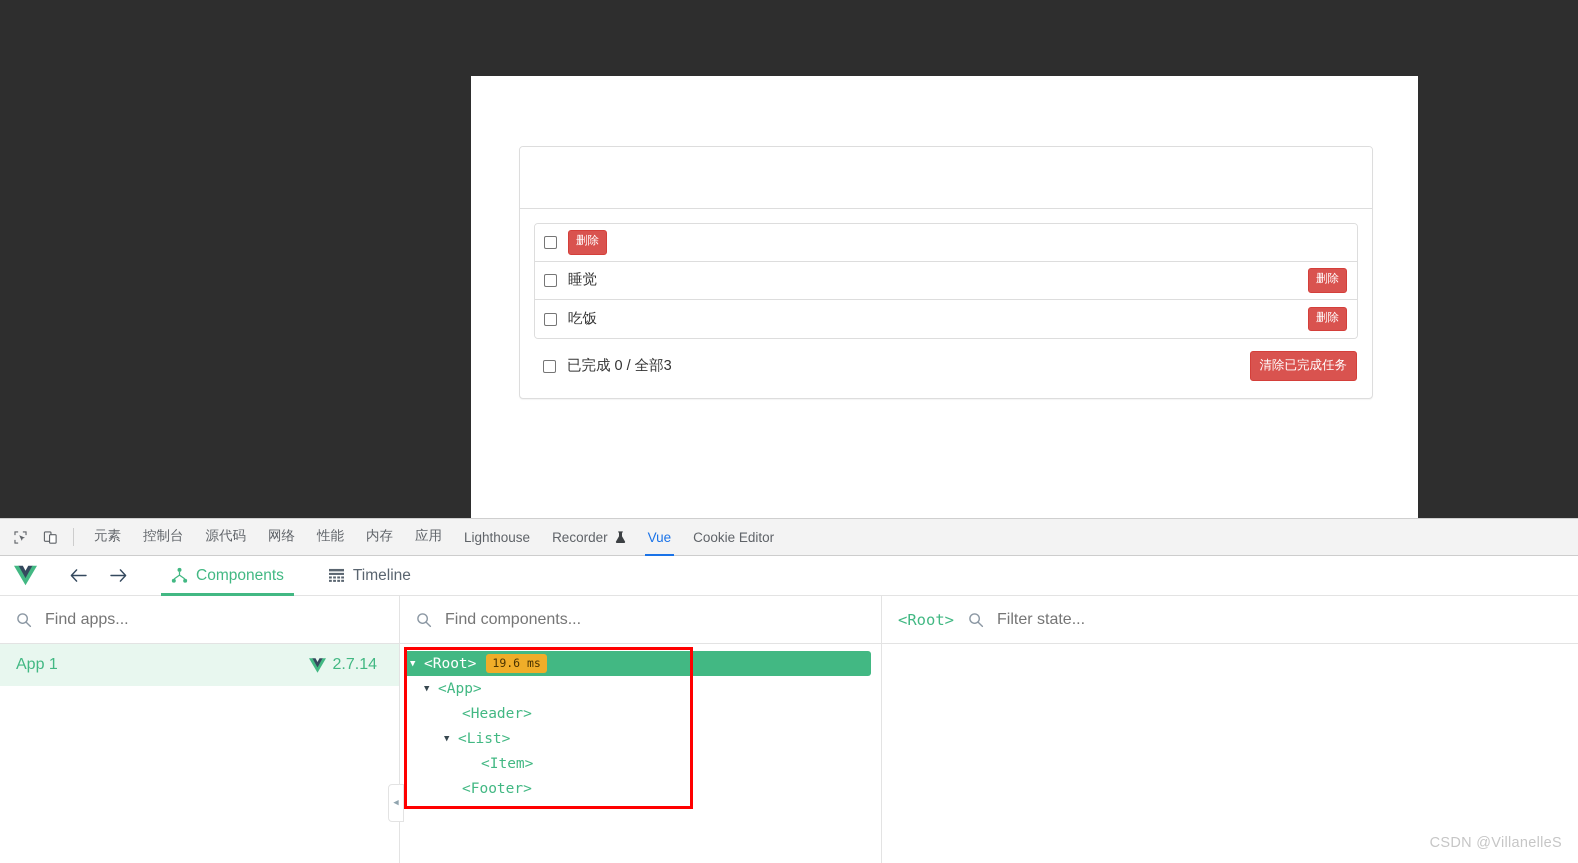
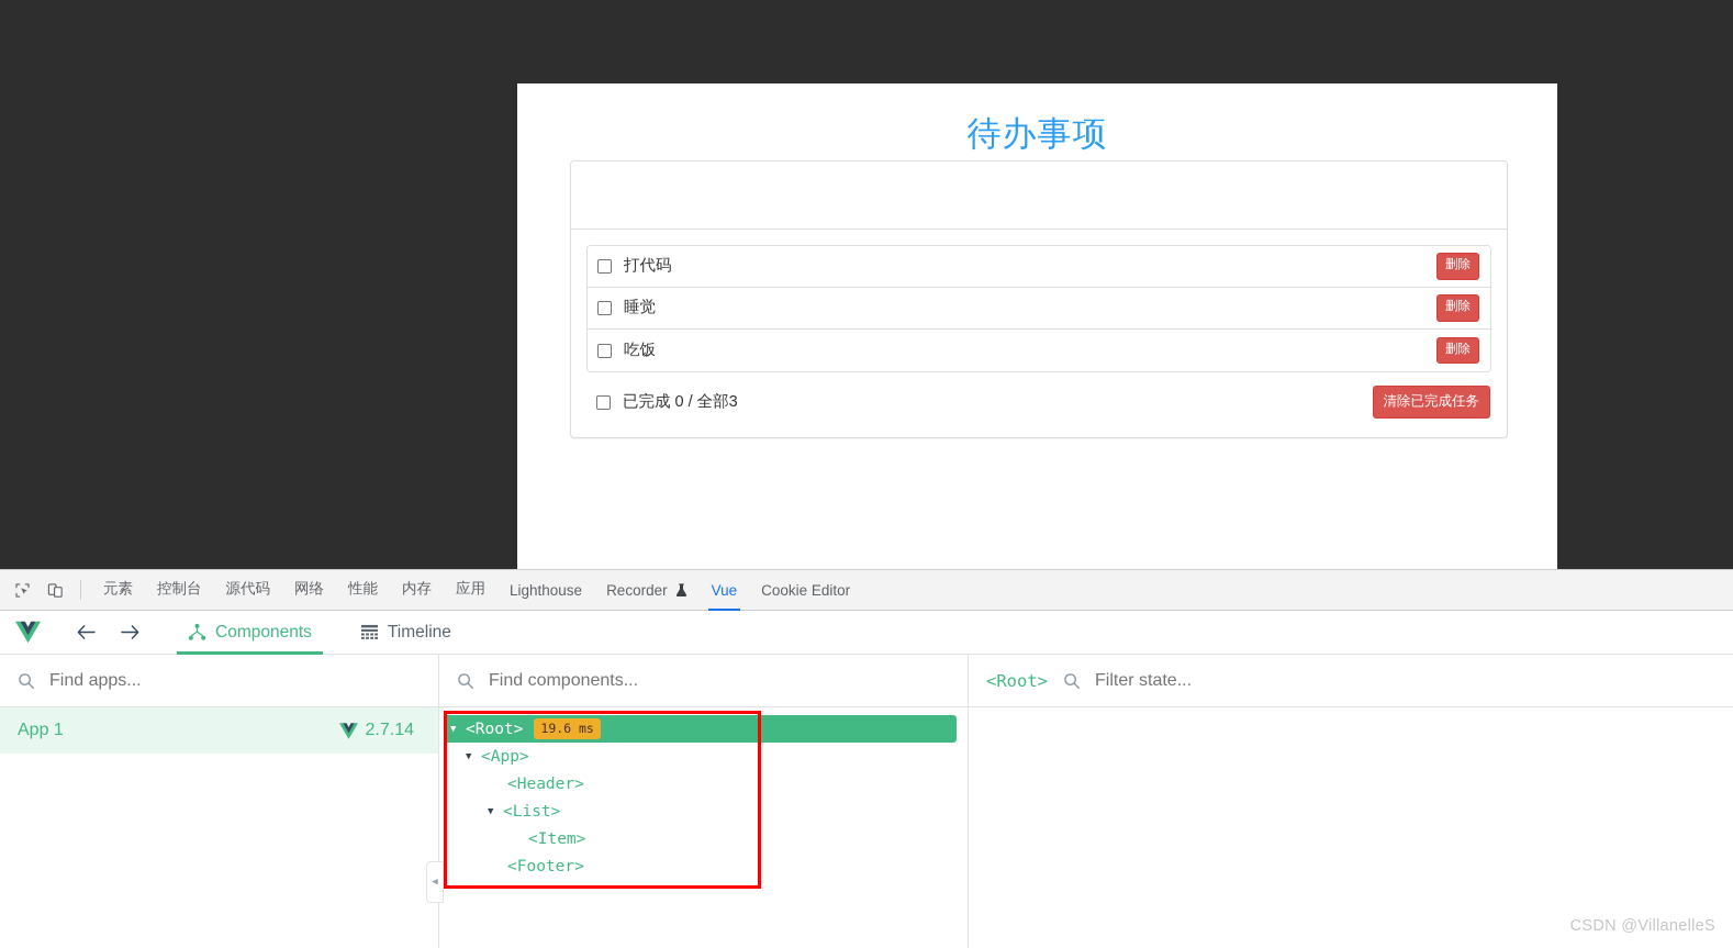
+ 待办事项
+ 打代码
  删除
  睡觉
  删除
  吃饭
  删除
  已完成 0 / 全部3
  清除已完成任务
  元素
  控制台
  源代码
  网络
  性能
  内存
  应用
  Lighthouse
  Recorder
  Vue
  Cookie Editor
  Components
  Timeline
  Find apps...
  App 1
  2.7.14
  Find components...
  ◀
  ▼
  <Root>
  19.6 ms
  ▼
  <App>
  <Header>
  ▼
  <List>
  <Item>
  <Footer>
  <Root>
  Filter state...
  CSDN @VillanelleS
